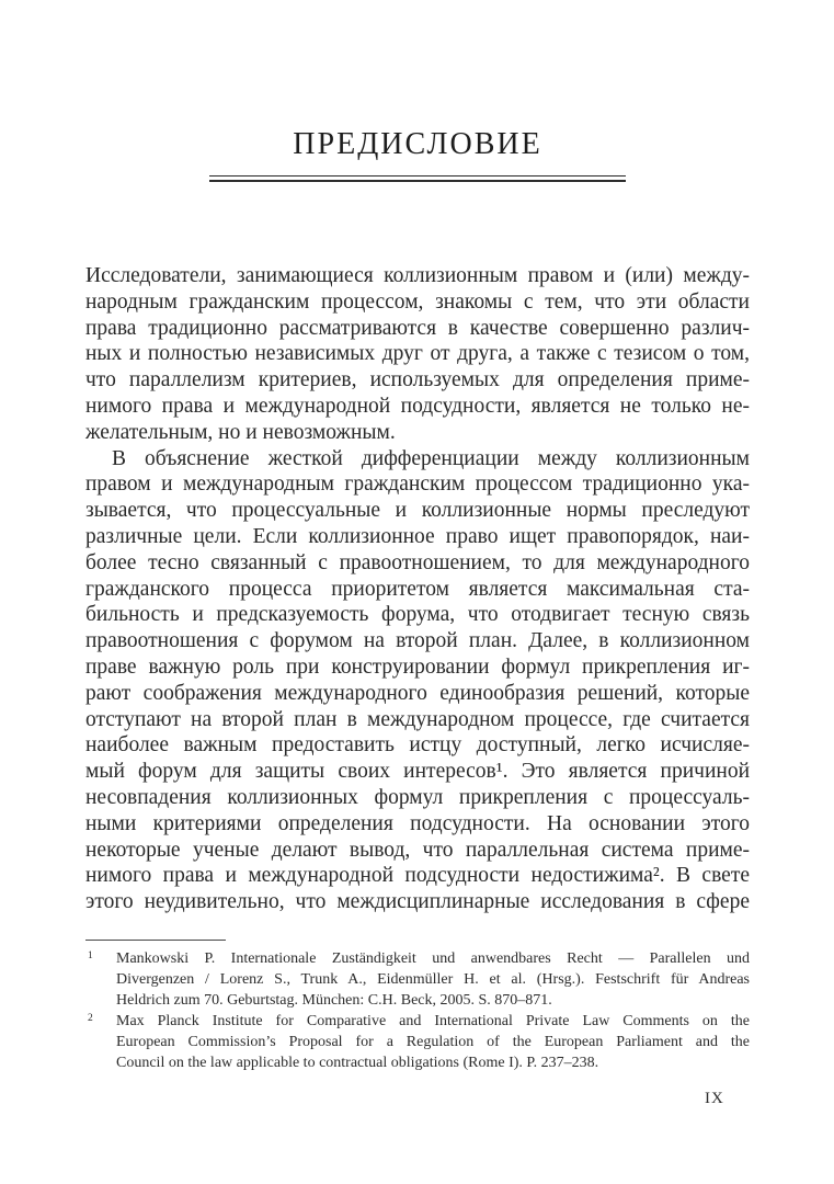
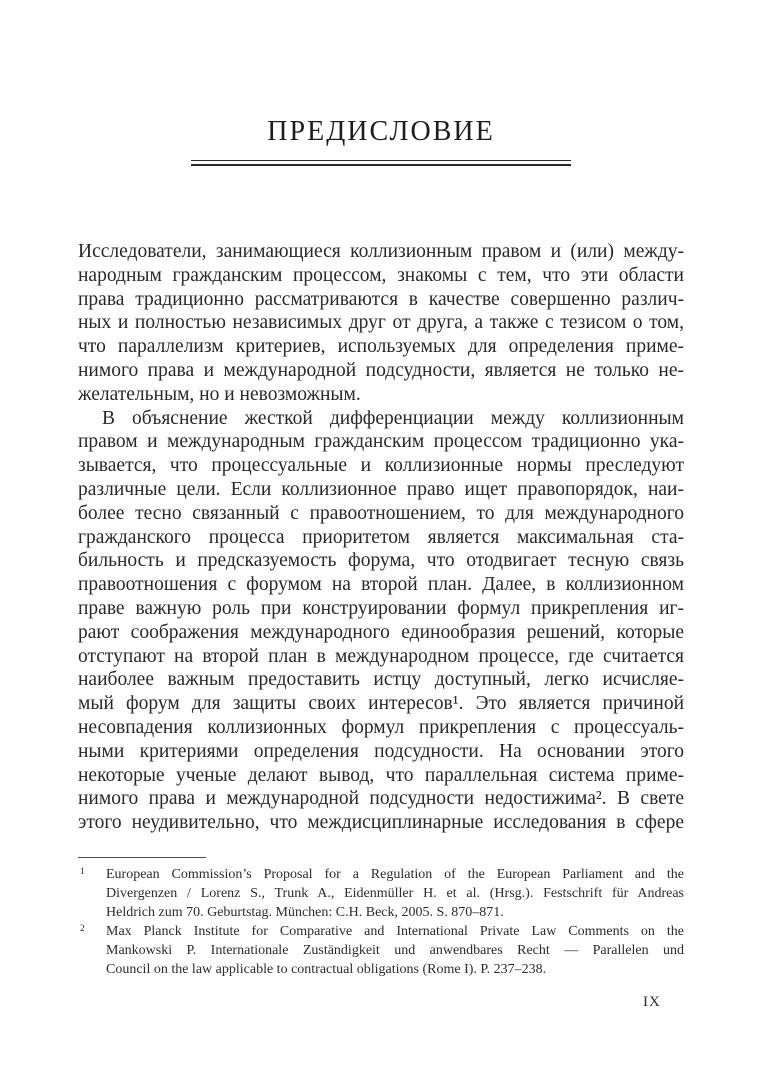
  ПРЕДИСЛОВИЕ
  Исследователи, занимающиеся коллизионным правом и (или) между-
  народным гражданским процессом, знакомы с тем, что эти области
  права традиционно рассматриваются в качестве совершенно различ-
  ных и полностью независимых друг от друга, а также с тезисом о том,
  что параллелизм критериев, используемых для определения приме-
  нимого права и международной подсудности, является не только не-
  желательным, но и невозможным.
  В объяснение жесткой дифференциации между коллизионным
  правом и международным гражданским процессом традиционно ука-
  зывается, что процессуальные и коллизионные нормы преследуют
  различные цели. Если коллизионное право ищет правопорядок, наи-
  более тесно связанный с правоотношением, то для международного
  гражданского процесса приоритетом является максимальная ста-
  бильность и предсказуемость форума, что отодвигает тесную связь
  правоотношения с форумом на второй план. Далее, в коллизионном
  праве важную роль при конструировании формул прикрепления иг-
  рают соображения международного единообразия решений, которые
  отступают на второй план в международном процессе, где считается
  наиболее важным предоставить истцу доступный, легко исчисляе-
  мый форум для защиты своих интересов¹. Это является причиной
  несовпадения коллизионных формул прикрепления с процессуаль-
  ными критериями определения подсудности. На основании этого
  некоторые ученые делают вывод, что параллельная система приме-
  нимого права и международной подсудности недостижима². В свете
  этого неудивительно, что междисциплинарные исследования в сфере
  1
- Mankowski P. Internationale Zuständigkeit und anwendbares Recht — Parallelen und
+ European Commission’s Proposal for a Regulation of the European Parliament and the
  Divergenzen / Lorenz S., Trunk A., Eidenmüller H. et al. (Hrsg.). Festschrift für Andreas
  Heldrich zum 70. Geburtstag. München: C.H. Beck, 2005. S. 870–871.
  2
  Max Planck Institute for Comparative and International Private Law Comments on the
- European Commission’s Proposal for a Regulation of the European Parliament and the
+ Mankowski P. Internationale Zuständigkeit und anwendbares Recht — Parallelen und
  Council on the law applicable to contractual obligations (Rome I). P. 237–238.
  IX
